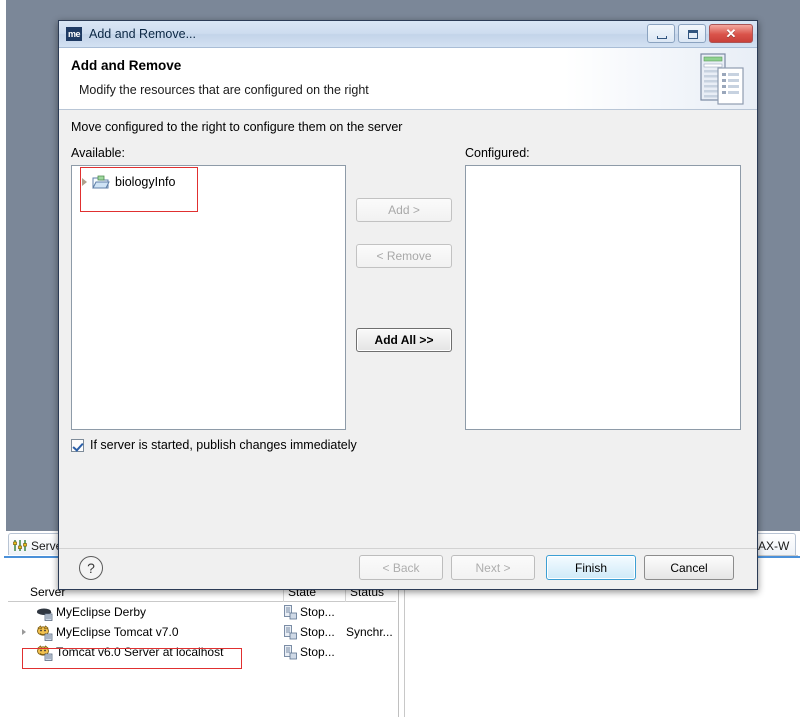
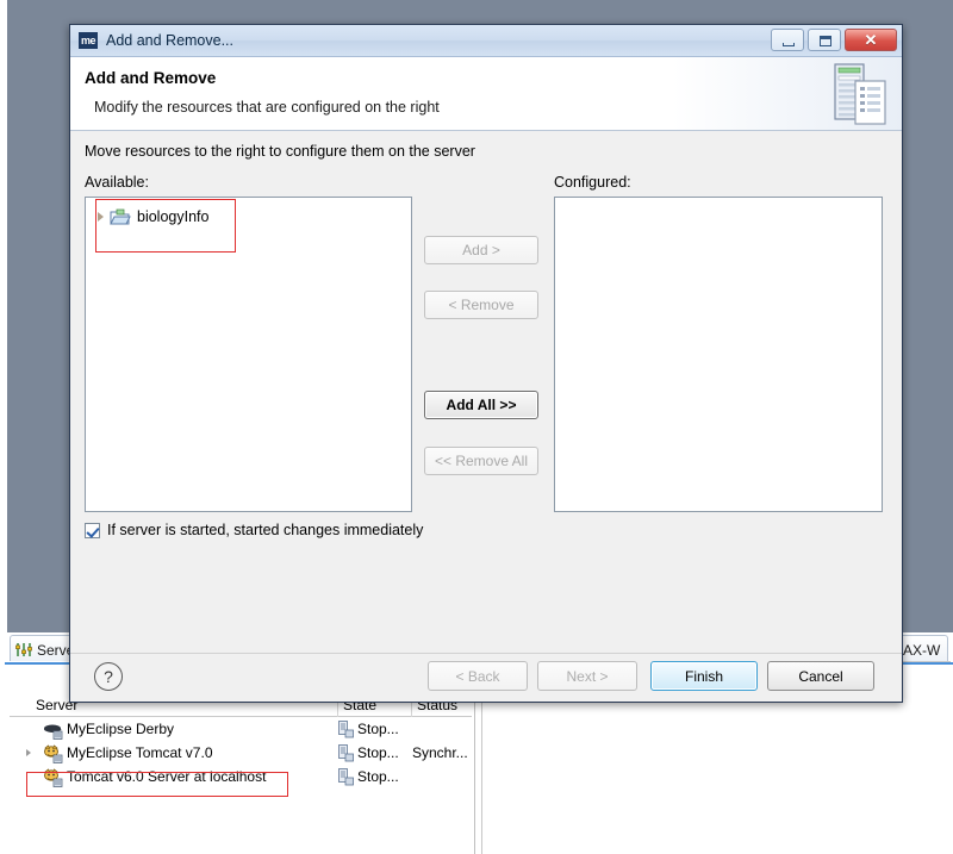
  Serv
  Server
  State
  Status
  MyEclipse Derby
  Stop...
  MyEclipse Tomcat v7.0
  Stop...
  Synchr...
  Tomcat v6.0 Server at localhost
  Stop...
  AX-W
  me
  Add and Remove...
  ✕
  Add and Remove
  Modify the resources that are configured on the right
- Move configured to the right to configure them on the server
+ Move resources to the right to configure them on the server
  Available:
  Configured:
  biologyInfo
  Add >
  < Remove
  Add All >>
+ << Remove All
- If server is started, publish changes immediately
+ If server is started, started changes immediately
  ?
  < Back
  Next >
  Finish
  Cancel
